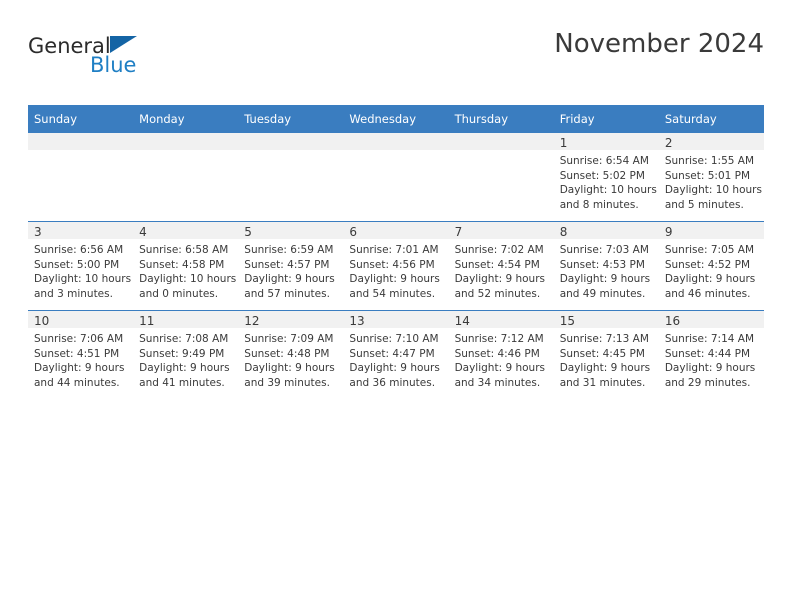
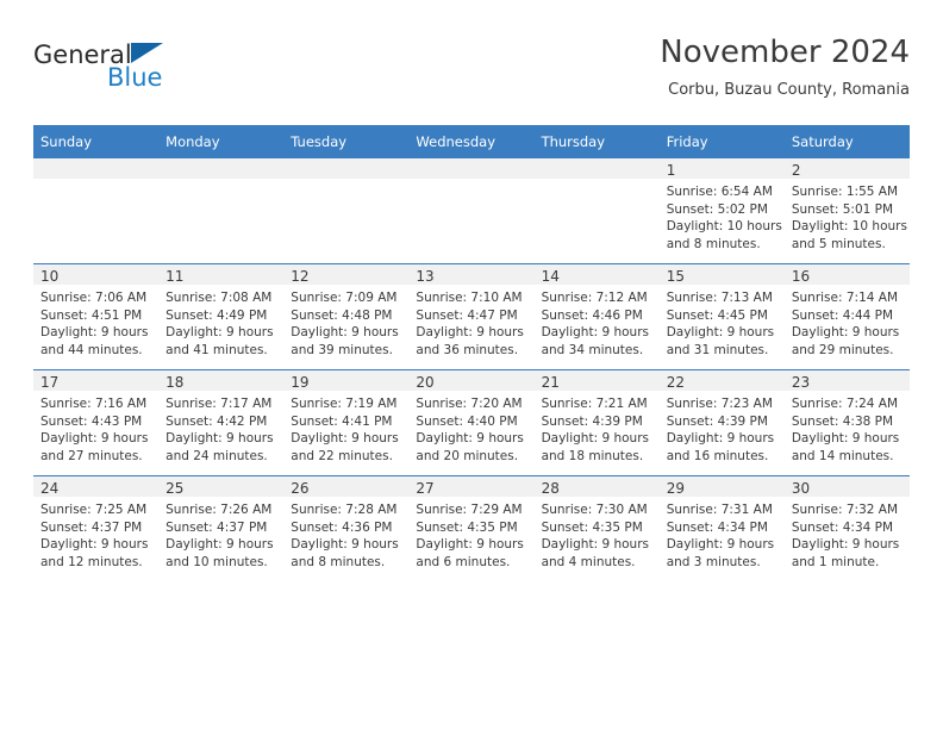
  General
  Blue
  November 2024
+ Corbu, Buzau County, Romania
  Sunday	Monday	Tuesday	Wednesday	Thursday	Friday	Saturday
  					1Sunrise: 6:54 AMSunset: 5:02 PMDaylight: 10 hoursand 8 minutes.	2Sunrise: 1:55 AMSunset: 5:01 PMDaylight: 10 hoursand 5 minutes.
- 3Sunrise: 6:56 AMSunset: 5:00 PMDaylight: 10 hoursand 3 minutes.	4Sunrise: 6:58 AMSunset: 4:58 PMDaylight: 10 hoursand 0 minutes.	5Sunrise: 6:59 AMSunset: 4:57 PMDaylight: 9 hoursand 57 minutes.	6Sunrise: 7:01 AMSunset: 4:56 PMDaylight: 9 hoursand 54 minutes.	7Sunrise: 7:02 AMSunset: 4:54 PMDaylight: 9 hoursand 52 minutes.	8Sunrise: 7:03 AMSunset: 4:53 PMDaylight: 9 hoursand 49 minutes.	9Sunrise: 7:05 AMSunset: 4:52 PMDaylight: 9 hoursand 46 minutes.
- 10Sunrise: 7:06 AMSunset: 4:51 PMDaylight: 9 hoursand 44 minutes.	11Sunrise: 7:08 AMSunset: 9:49 PMDaylight: 9 hoursand 41 minutes.	12Sunrise: 7:09 AMSunset: 4:48 PMDaylight: 9 hoursand 39 minutes.	13Sunrise: 7:10 AMSunset: 4:47 PMDaylight: 9 hoursand 36 minutes.	14Sunrise: 7:12 AMSunset: 4:46 PMDaylight: 9 hoursand 34 minutes.	15Sunrise: 7:13 AMSunset: 4:45 PMDaylight: 9 hoursand 31 minutes.	16Sunrise: 7:14 AMSunset: 4:44 PMDaylight: 9 hoursand 29 minutes.
+ 10Sunrise: 7:06 AMSunset: 4:51 PMDaylight: 9 hoursand 44 minutes.	11Sunrise: 7:08 AMSunset: 4:49 PMDaylight: 9 hoursand 41 minutes.	12Sunrise: 7:09 AMSunset: 4:48 PMDaylight: 9 hoursand 39 minutes.	13Sunrise: 7:10 AMSunset: 4:47 PMDaylight: 9 hoursand 36 minutes.	14Sunrise: 7:12 AMSunset: 4:46 PMDaylight: 9 hoursand 34 minutes.	15Sunrise: 7:13 AMSunset: 4:45 PMDaylight: 9 hoursand 31 minutes.	16Sunrise: 7:14 AMSunset: 4:44 PMDaylight: 9 hoursand 29 minutes.
+ 17Sunrise: 7:16 AMSunset: 4:43 PMDaylight: 9 hoursand 27 minutes.	18Sunrise: 7:17 AMSunset: 4:42 PMDaylight: 9 hoursand 24 minutes.	19Sunrise: 7:19 AMSunset: 4:41 PMDaylight: 9 hoursand 22 minutes.	20Sunrise: 7:20 AMSunset: 4:40 PMDaylight: 9 hoursand 20 minutes.	21Sunrise: 7:21 AMSunset: 4:39 PMDaylight: 9 hoursand 18 minutes.	22Sunrise: 7:23 AMSunset: 4:39 PMDaylight: 9 hoursand 16 minutes.	23Sunrise: 7:24 AMSunset: 4:38 PMDaylight: 9 hoursand 14 minutes.
+ 24Sunrise: 7:25 AMSunset: 4:37 PMDaylight: 9 hoursand 12 minutes.	25Sunrise: 7:26 AMSunset: 4:37 PMDaylight: 9 hoursand 10 minutes.	26Sunrise: 7:28 AMSunset: 4:36 PMDaylight: 9 hoursand 8 minutes.	27Sunrise: 7:29 AMSunset: 4:35 PMDaylight: 9 hoursand 6 minutes.	28Sunrise: 7:30 AMSunset: 4:35 PMDaylight: 9 hoursand 4 minutes.	29Sunrise: 7:31 AMSunset: 4:34 PMDaylight: 9 hoursand 3 minutes.	30Sunrise: 7:32 AMSunset: 4:34 PMDaylight: 9 hoursand 1 minute.
